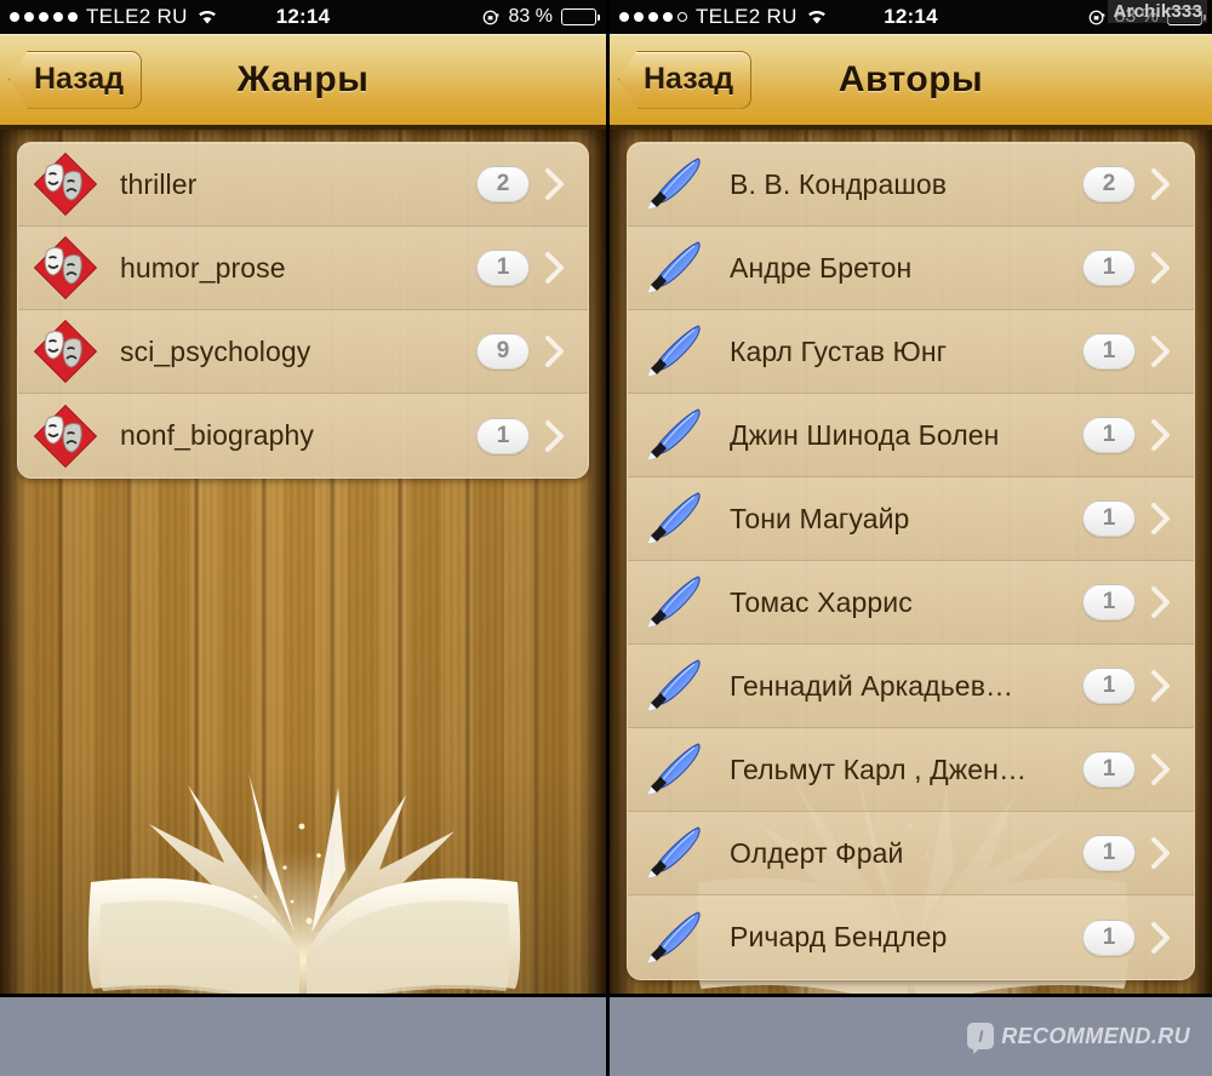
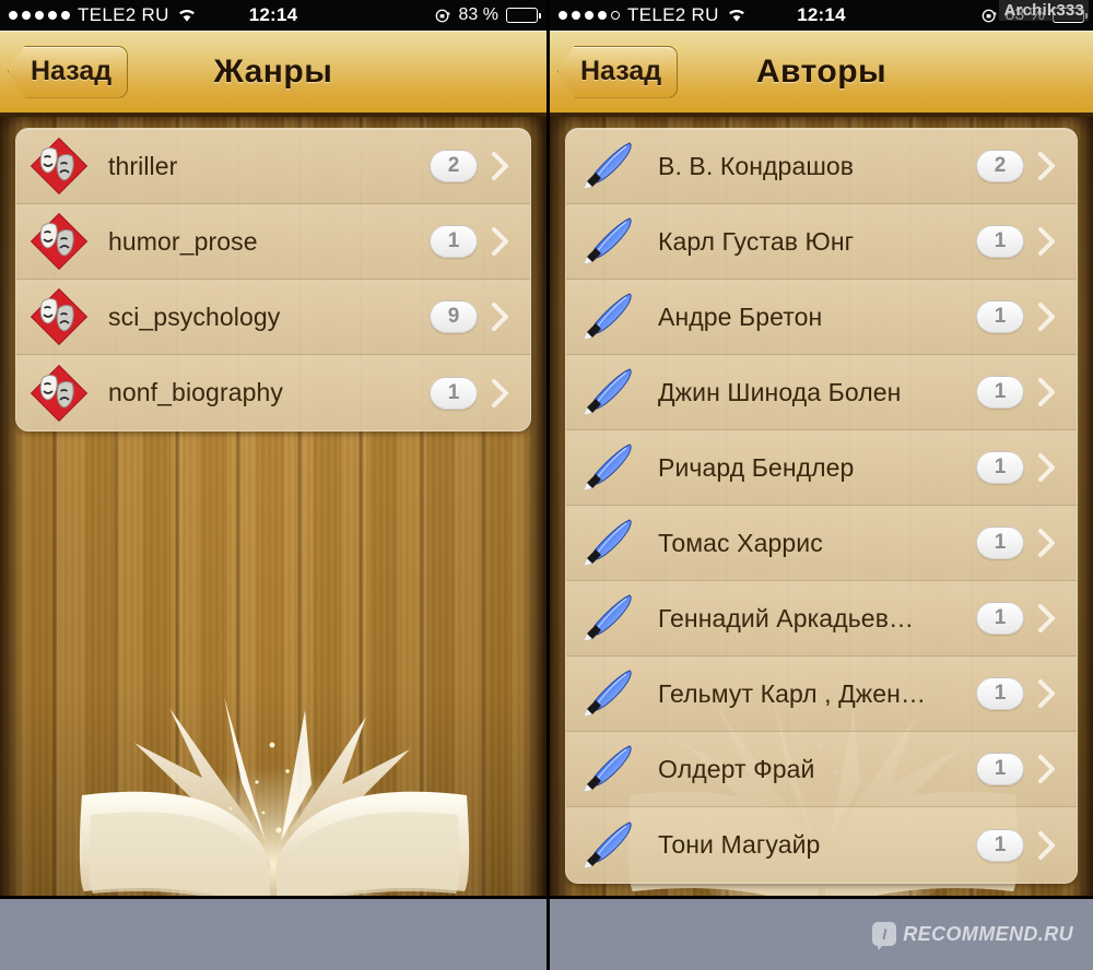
  TELE2 RU
  12:14
  83 %
  Назад
  Жанры
  thriller
  2
  humor_prose
  1
  sci_psychology
  9
  nonf_biography
  1
  TELE2 RU
  12:14
  83 %
  Назад
  Авторы
  В. В. Кондрашов
  2
- Андре Бретон
+ Карл Густав Юнг
  1
- Карл Густав Юнг
+ Андре Бретон
  1
  Джин Шинода Болен
  1
- Тони Магуайр
+ Ричард Бендлер
  1
  Томас Харрис
  1
  Геннадий Аркадьев…
  1
  Гельмут Карл , Джен…
  1
  Олдерт Фрай
  1
- Ричард Бендлер
+ Тони Магуайр
  1
  Archik333
  I
  RECOMMEND.RU
